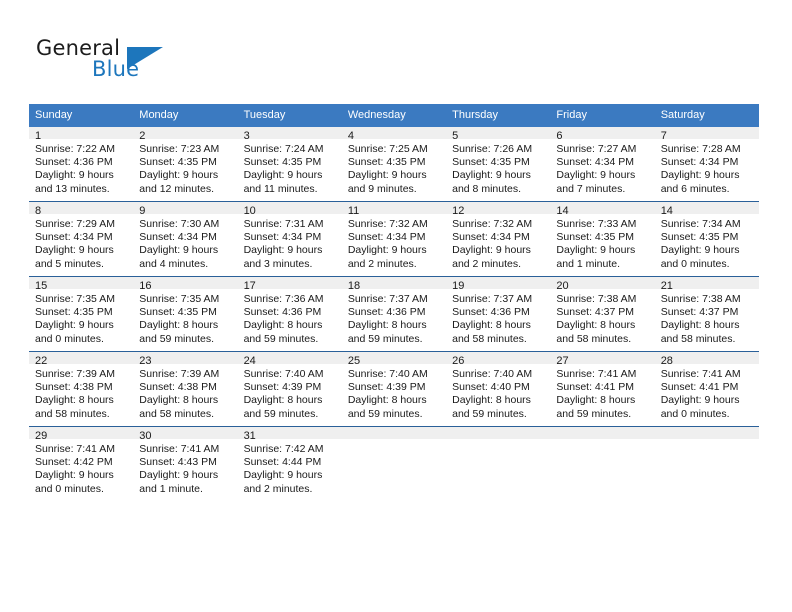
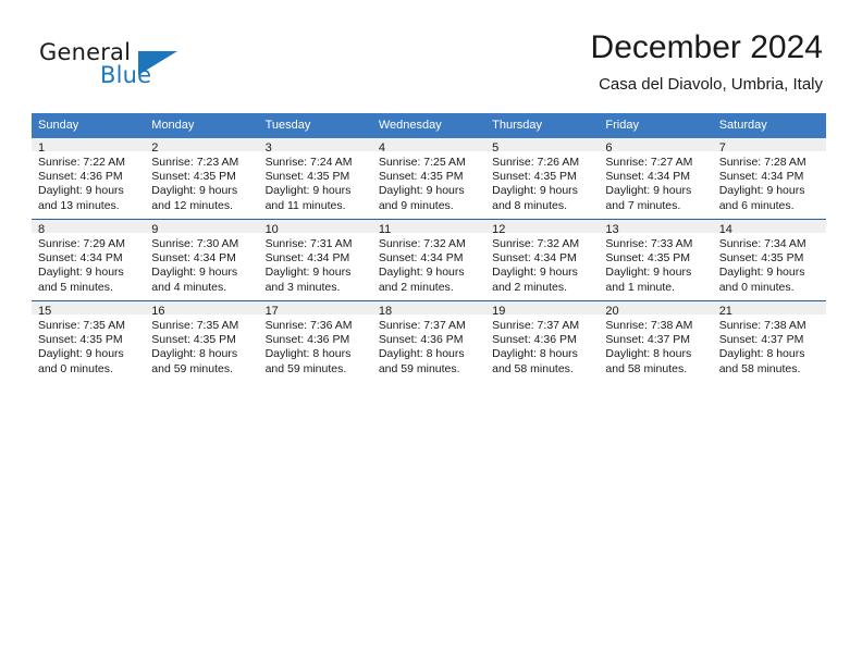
  General
  Blue
+ December 2024
+ Casa del Diavolo, Umbria, Italy
  Sunday	Monday	Tuesday	Wednesday	Thursday	Friday	Saturday
  1Sunrise: 7:22 AMSunset: 4:36 PMDaylight: 9 hoursand 13 minutes.	2Sunrise: 7:23 AMSunset: 4:35 PMDaylight: 9 hoursand 12 minutes.	3Sunrise: 7:24 AMSunset: 4:35 PMDaylight: 9 hoursand 11 minutes.	4Sunrise: 7:25 AMSunset: 4:35 PMDaylight: 9 hoursand 9 minutes.	5Sunrise: 7:26 AMSunset: 4:35 PMDaylight: 9 hoursand 8 minutes.	6Sunrise: 7:27 AMSunset: 4:34 PMDaylight: 9 hoursand 7 minutes.	7Sunrise: 7:28 AMSunset: 4:34 PMDaylight: 9 hoursand 6 minutes.
- 8Sunrise: 7:29 AMSunset: 4:34 PMDaylight: 9 hoursand 5 minutes.	9Sunrise: 7:30 AMSunset: 4:34 PMDaylight: 9 hoursand 4 minutes.	10Sunrise: 7:31 AMSunset: 4:34 PMDaylight: 9 hoursand 3 minutes.	11Sunrise: 7:32 AMSunset: 4:34 PMDaylight: 9 hoursand 2 minutes.	12Sunrise: 7:32 AMSunset: 4:34 PMDaylight: 9 hoursand 2 minutes.	14Sunrise: 7:33 AMSunset: 4:35 PMDaylight: 9 hoursand 1 minute.	14Sunrise: 7:34 AMSunset: 4:35 PMDaylight: 9 hoursand 0 minutes.
+ 8Sunrise: 7:29 AMSunset: 4:34 PMDaylight: 9 hoursand 5 minutes.	9Sunrise: 7:30 AMSunset: 4:34 PMDaylight: 9 hoursand 4 minutes.	10Sunrise: 7:31 AMSunset: 4:34 PMDaylight: 9 hoursand 3 minutes.	11Sunrise: 7:32 AMSunset: 4:34 PMDaylight: 9 hoursand 2 minutes.	12Sunrise: 7:32 AMSunset: 4:34 PMDaylight: 9 hoursand 2 minutes.	13Sunrise: 7:33 AMSunset: 4:35 PMDaylight: 9 hoursand 1 minute.	14Sunrise: 7:34 AMSunset: 4:35 PMDaylight: 9 hoursand 0 minutes.
  15Sunrise: 7:35 AMSunset: 4:35 PMDaylight: 9 hoursand 0 minutes.	16Sunrise: 7:35 AMSunset: 4:35 PMDaylight: 8 hoursand 59 minutes.	17Sunrise: 7:36 AMSunset: 4:36 PMDaylight: 8 hoursand 59 minutes.	18Sunrise: 7:37 AMSunset: 4:36 PMDaylight: 8 hoursand 59 minutes.	19Sunrise: 7:37 AMSunset: 4:36 PMDaylight: 8 hoursand 58 minutes.	20Sunrise: 7:38 AMSunset: 4:37 PMDaylight: 8 hoursand 58 minutes.	21Sunrise: 7:38 AMSunset: 4:37 PMDaylight: 8 hoursand 58 minutes.
- 22Sunrise: 7:39 AMSunset: 4:38 PMDaylight: 8 hoursand 58 minutes.	23Sunrise: 7:39 AMSunset: 4:38 PMDaylight: 8 hoursand 58 minutes.	24Sunrise: 7:40 AMSunset: 4:39 PMDaylight: 8 hoursand 59 minutes.	25Sunrise: 7:40 AMSunset: 4:39 PMDaylight: 8 hoursand 59 minutes.	26Sunrise: 7:40 AMSunset: 4:40 PMDaylight: 8 hoursand 59 minutes.	27Sunrise: 7:41 AMSunset: 4:41 PMDaylight: 8 hoursand 59 minutes.	28Sunrise: 7:41 AMSunset: 4:41 PMDaylight: 9 hoursand 0 minutes.
- 29Sunrise: 7:41 AMSunset: 4:42 PMDaylight: 9 hoursand 0 minutes.	30Sunrise: 7:41 AMSunset: 4:43 PMDaylight: 9 hoursand 1 minute.	31Sunrise: 7:42 AMSunset: 4:44 PMDaylight: 9 hoursand 2 minutes.
